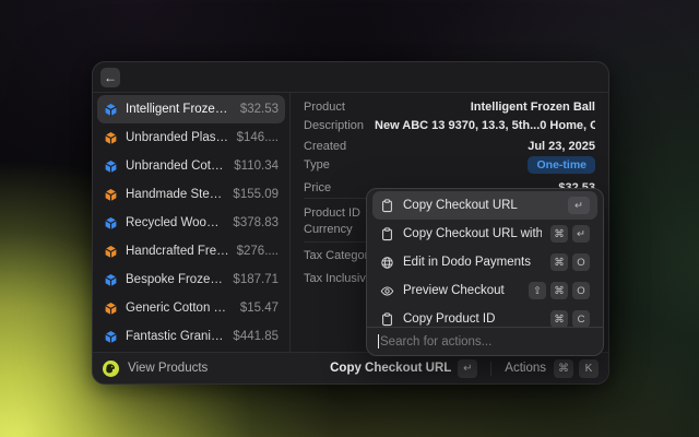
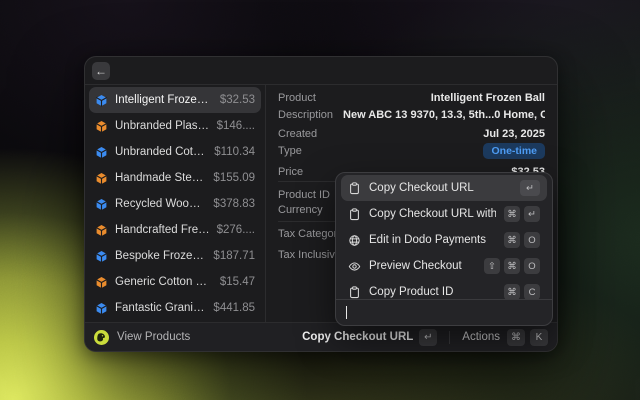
  ←
  Intelligent Frozen B
  $32.53
  $146....
  Unbranded Cotton
  $110.34
  Handmade Steel
  $155.09
  Recycled Wooden
  $378.83
  Handcrafted Fresh
  $276....
  Bespoke Frozen C
  $187.71
  Generic Cotton Sho
  $15.47
  Fantastic Granite
  $441.85
  Product
  Intelligent Frozen Ball
  Description
  Created
  Jul 23, 2025
  Type
  One-time
  Price
  Product ID
  Currency
  Tax Catego
  Tax Inclusiv
  Copy Checkout URL
  ↵
  ⌘
  ↵
  Edit in Dodo Payments
  ⌘
  O
  Preview Checkout
  ⇧
  ⌘
  O
  Copy Product ID
  ⌘
  C
- Search for actions...
  View Products
  Copy Checkout URL
  ↵
  Actions
  ⌘
  K
